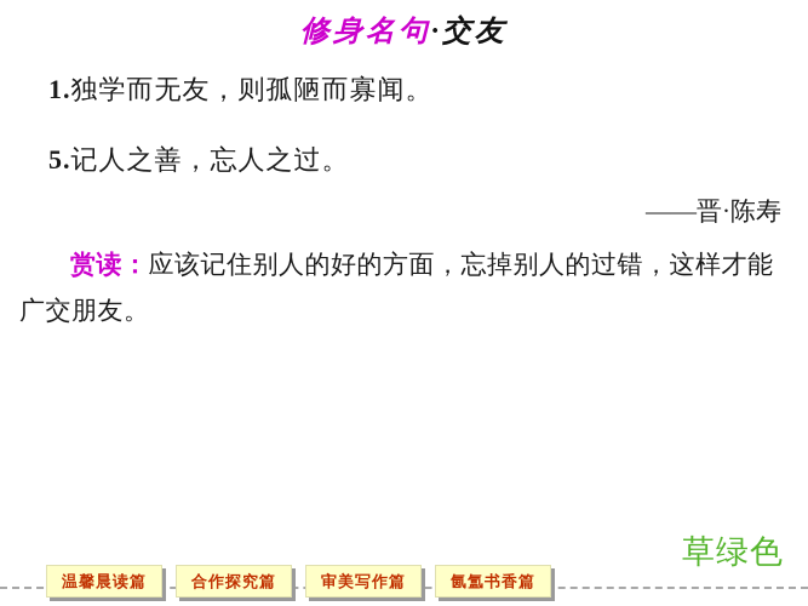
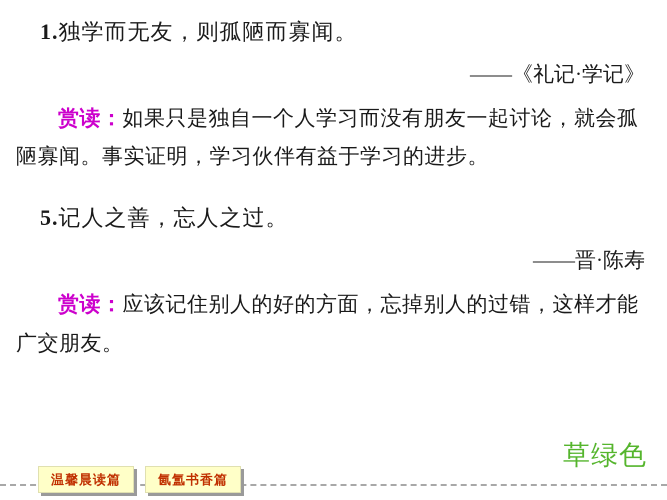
- 修身名句·交友
  1.独学而无友，则孤陋而寡闻。
+ ——《礼记·学记》
+ 赏读：如果只是独自一个人学习而没有朋友一起讨论，就会孤陋寡闻。事实证明，学习伙伴有益于学习的进步。
  5.记人之善，忘人之过。
  ——晋·陈寿
  赏读：应该记住别人的好的方面，忘掉别人的过错，这样才能广交朋友。
  草绿色
  温馨晨读篇
- 合作探究篇
- 审美写作篇
  氤氲书香篇
